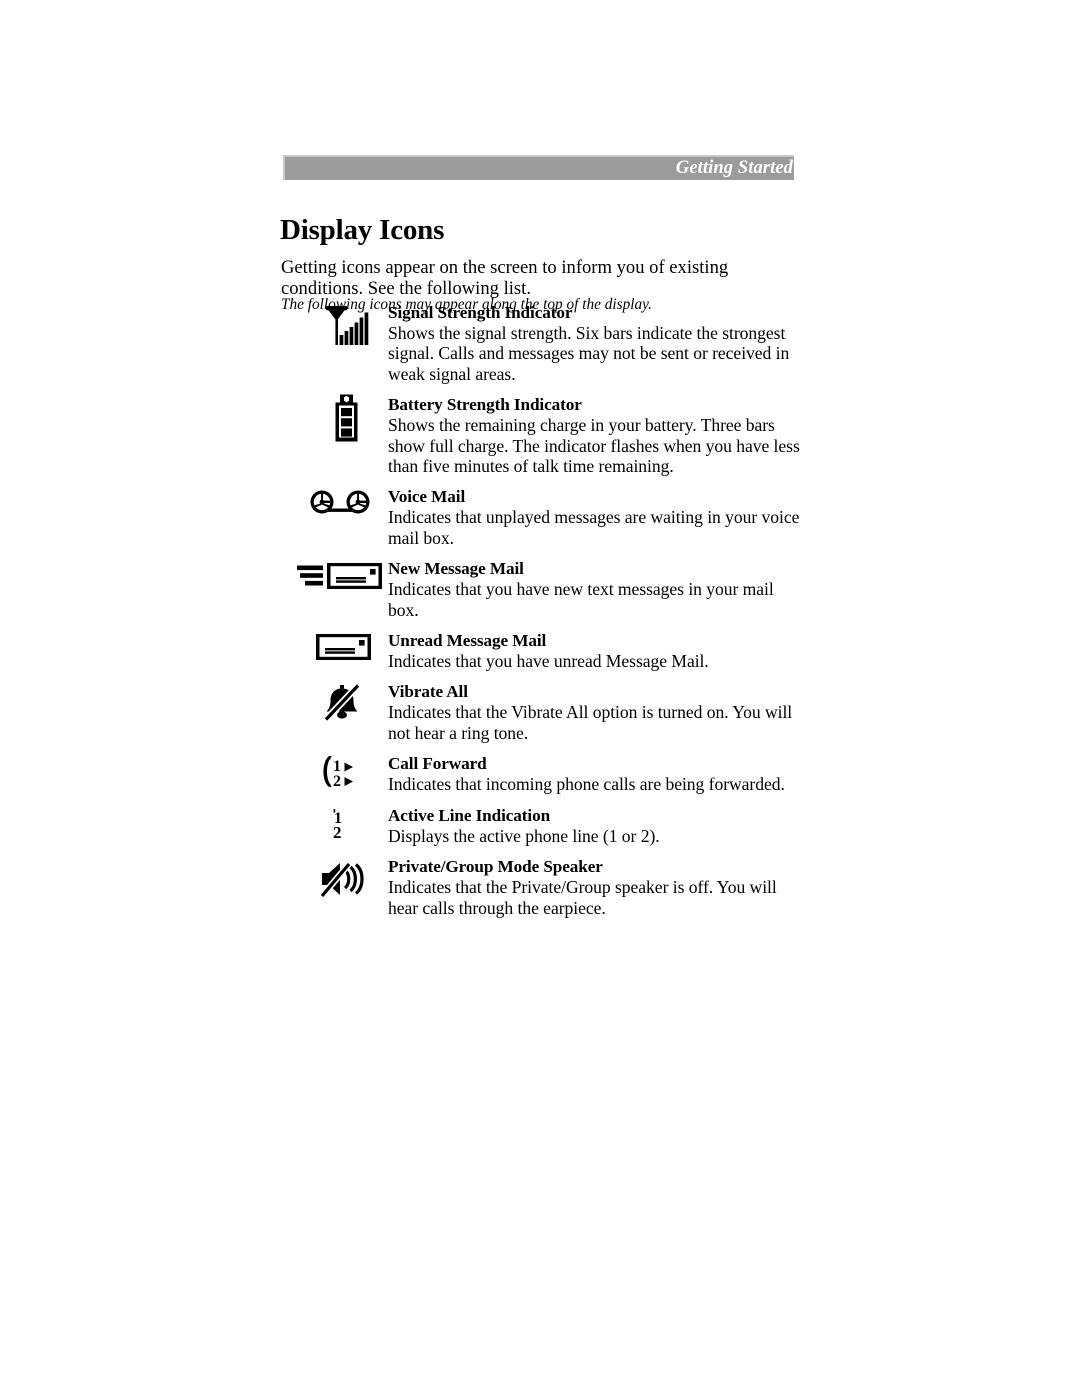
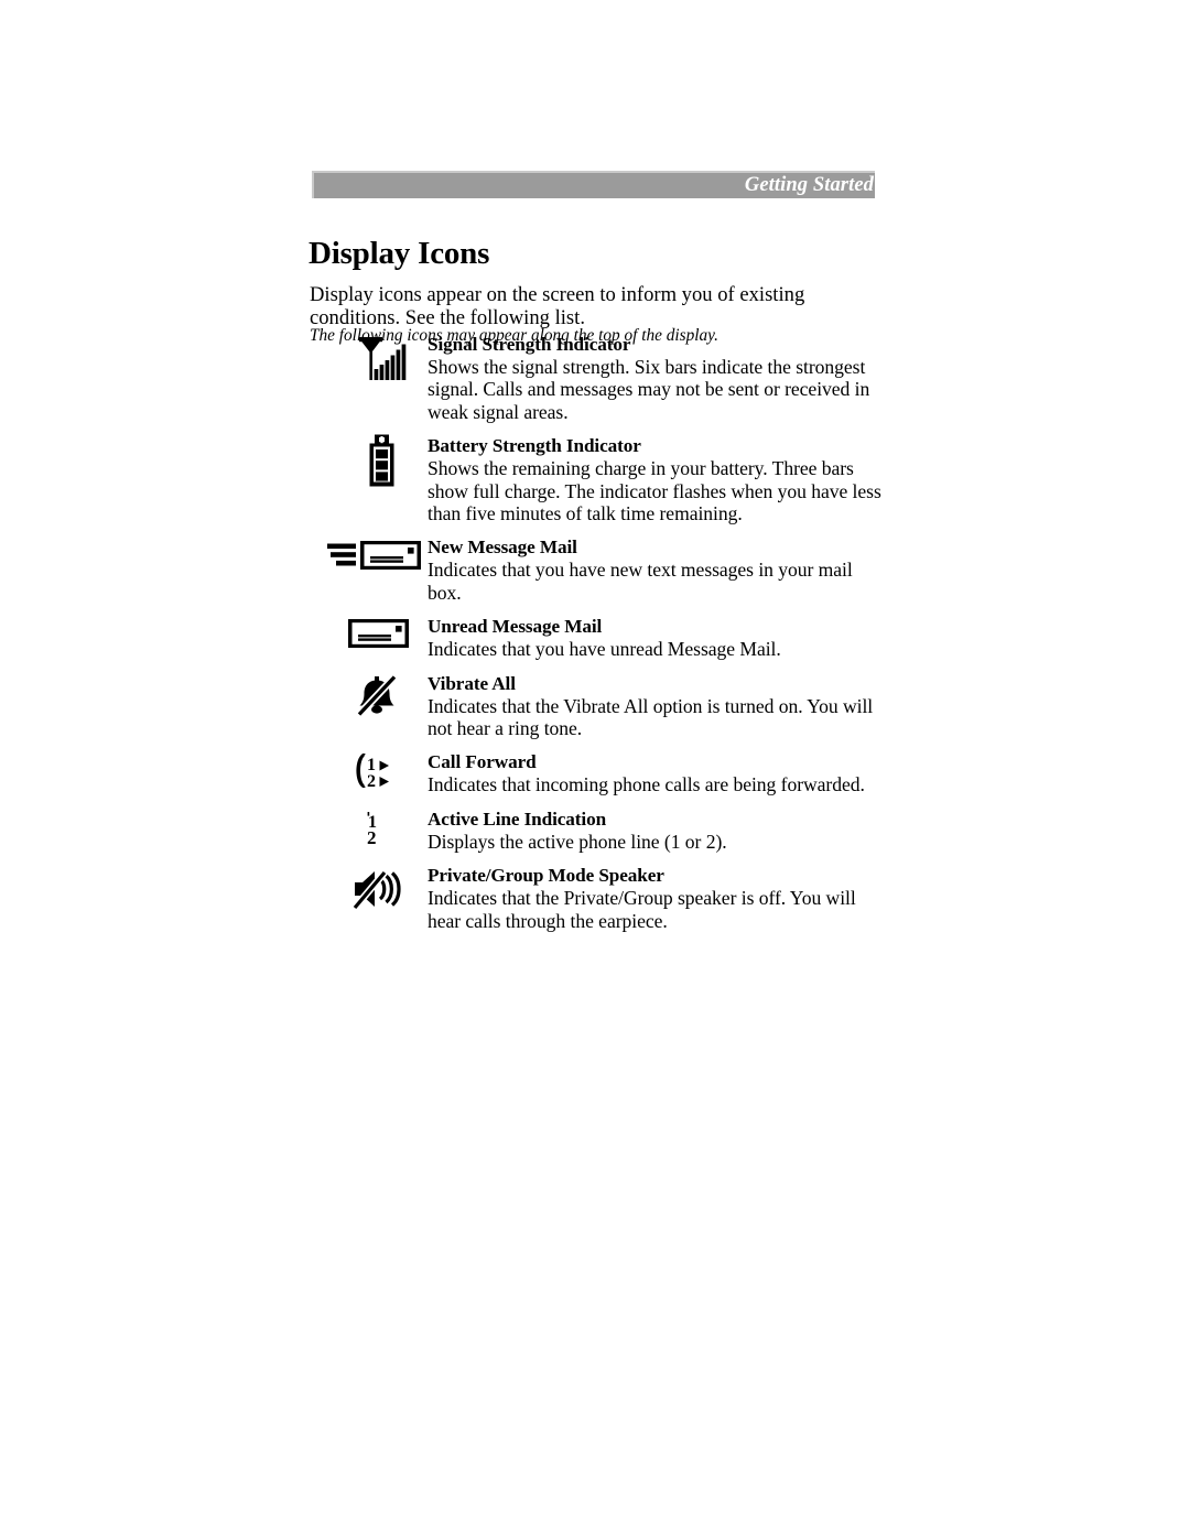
  Getting Started
  Display Icons
- Getting icons appear on the screen to inform you of existing conditions. See the following list.
+ Display icons appear on the screen to inform you of existing conditions. See the following list.
  The following icons may appear along the top of the display.
  Signal Strength Indicator
  Shows the signal strength. Six bars indicate the strongest signal. Calls and messages may not be sent or received in weak signal areas.
  Battery Strength Indicator
  Shows the remaining charge in your battery. Three bars show full charge. The indicator flashes when you have less than five minutes of talk time remaining.
- Voice Mail
- Indicates that unplayed messages are waiting in your voice mail box.
  New Message Mail
  Indicates that you have new text messages in your mail box.
  Unread Message Mail
  Indicates that you have unread Message Mail.
  Vibrate All
  Indicates that the Vibrate All option is turned on. You will not hear a ring tone.
  1
  2
  Call Forward
  Indicates that incoming phone calls are being forwarded.
  1
  2
  Active Line Indication
  Displays the active phone line (1 or 2).
  Private/Group Mode Speaker
  Indicates that the Private/Group speaker is off. You will hear calls through the earpiece.
